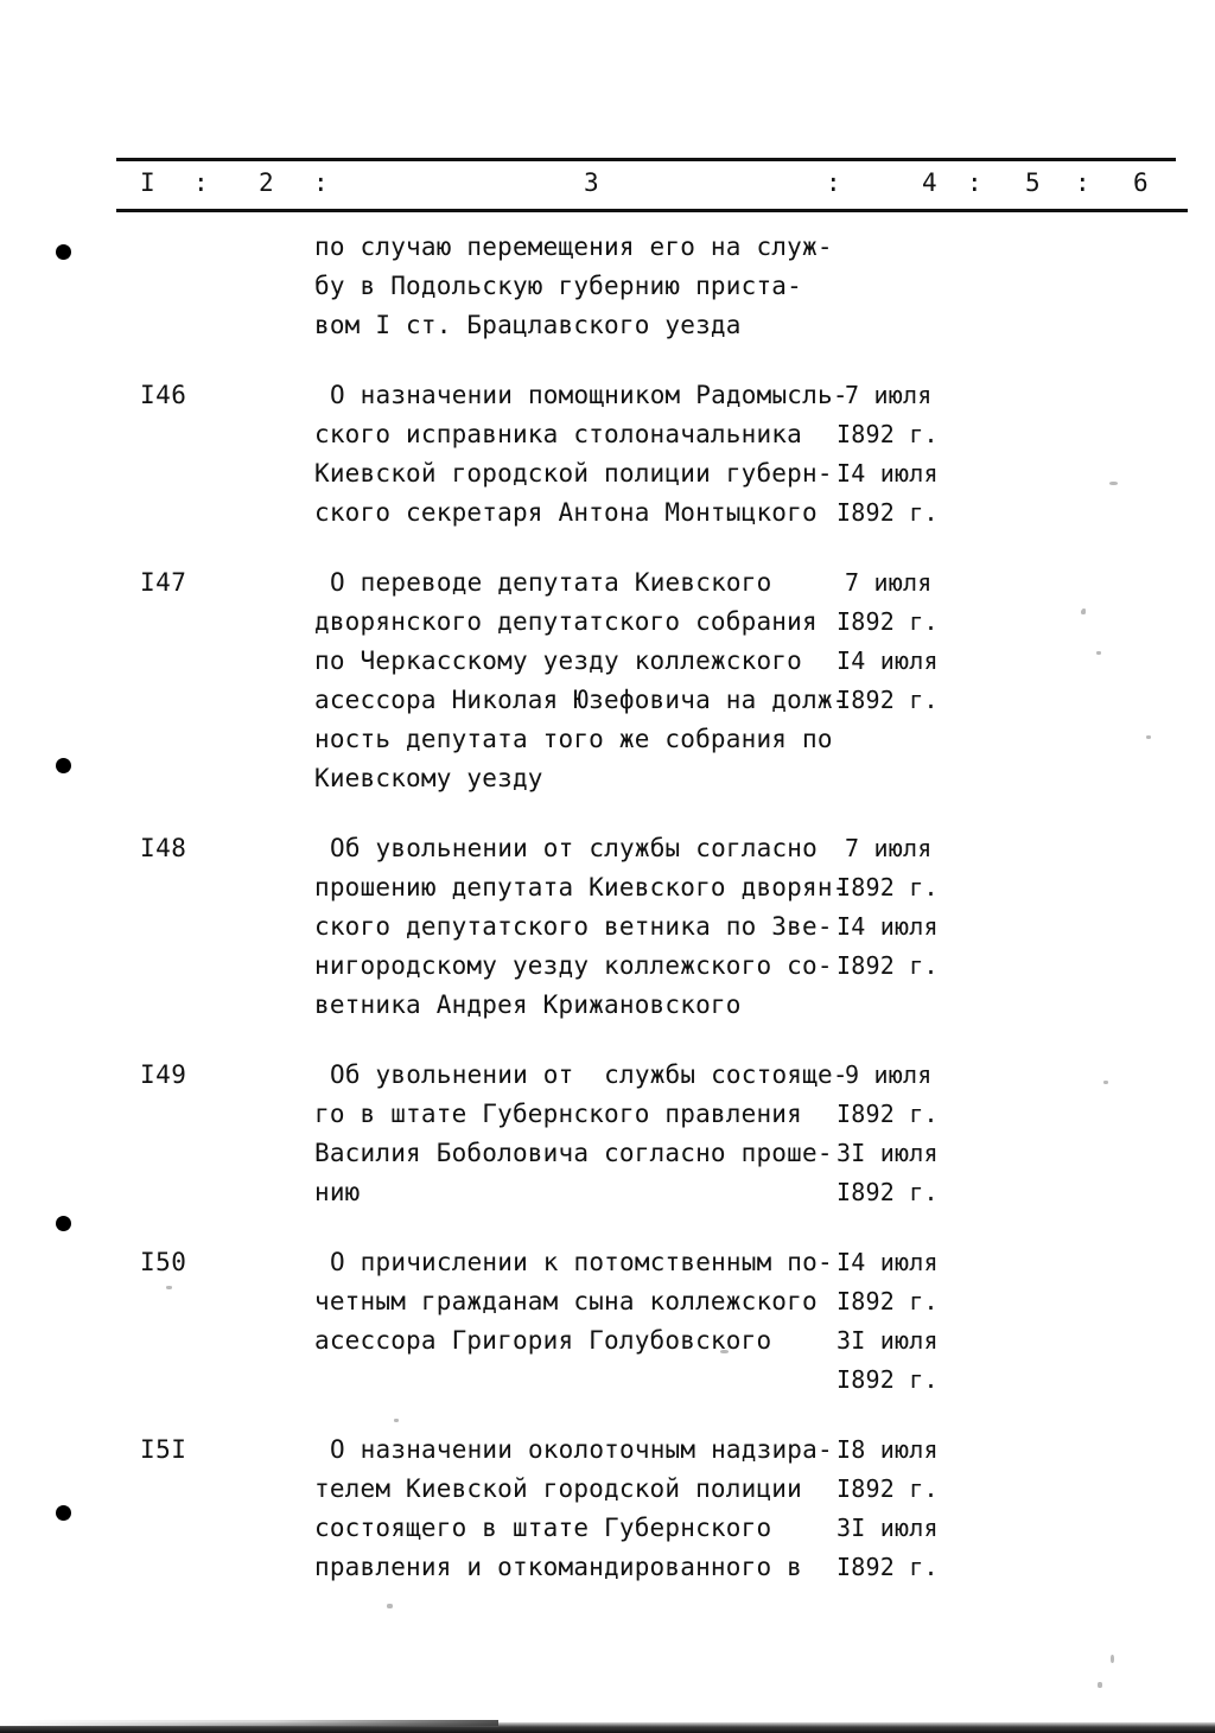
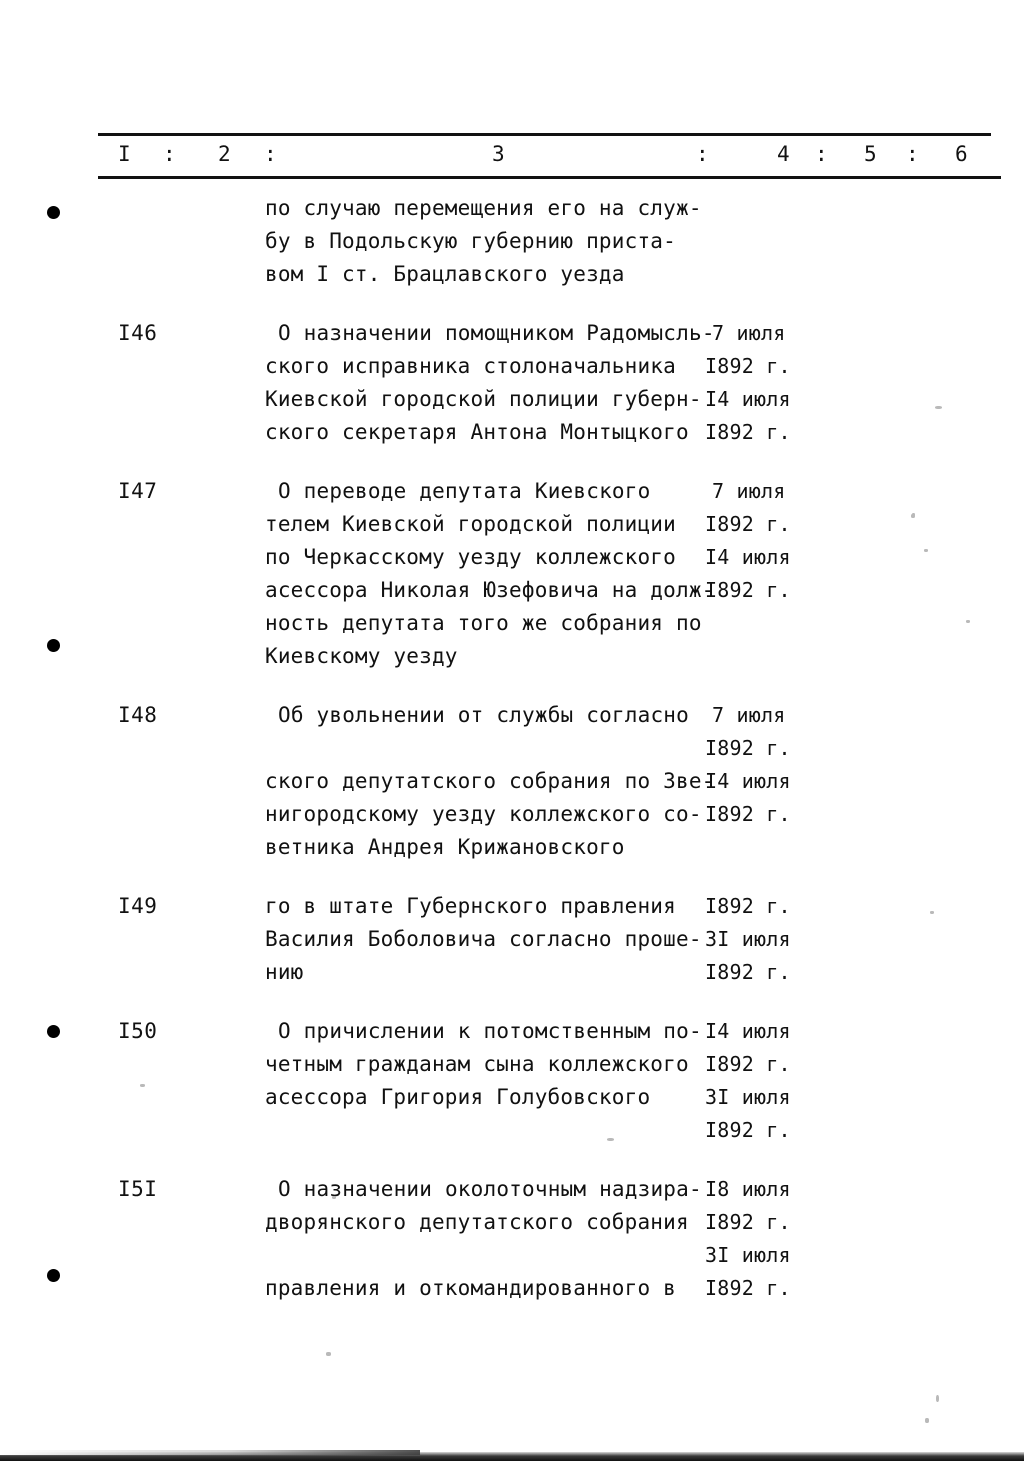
  I
  :
  2
  :
  3
  :
  4
  :
  5
  :
  6
  по случаю перемещения его на служ-
  бу в Подольскую губернию приста-
  вом I ст. Брацлавского уезда
  I46
  О назначении помощником Радомысль-
  7 июля
  ского исправника столоначальника
  I892 г.
  Киевской городской полиции губерн-
  I4 июля
  ского секретаря Антона Монтыцкого
  I892 г.
  I47
  О переводе депутата Киевского
  7 июля
- дворянского депутатского собрания
+ телем Киевской городской полиции
  I892 г.
  по Черкасскому уезду коллежского
  I4 июля
  асессора Николая Юзефовича на долж-
  I892 г.
  ность депутата того же собрания по
  Киевскому уезду
  I48
  Об увольнении от службы согласно
  7 июля
- прошению депутата Киевского дворян-
  I892 г.
- ского депутатского ветника по Зве-
+ ского депутатского собрания по Зве-
  I4 июля
  нигородскому уезду коллежского со-
  I892 г.
  ветника Андрея Крижановского
  I49
- Об увольнении от службы состояще-
- 9 июля
  го в штате Губернского правления
  I892 г.
  Василия Боболовича согласно проше-
  3I июля
  нию
  I892 г.
  I50
  О причислении к потомственным по-
  I4 июля
  четным гражданам сына коллежского
  I892 г.
  асессора Григория Голубовского
  3I июля
  I892 г.
  I5I
  О назначении околоточным надзира-
  I8 июля
- телем Киевской городской полиции
+ дворянского депутатского собрания
  I892 г.
- состоящего в штате Губернского
  3I июля
  правления и откомандированного в
  I892 г.
